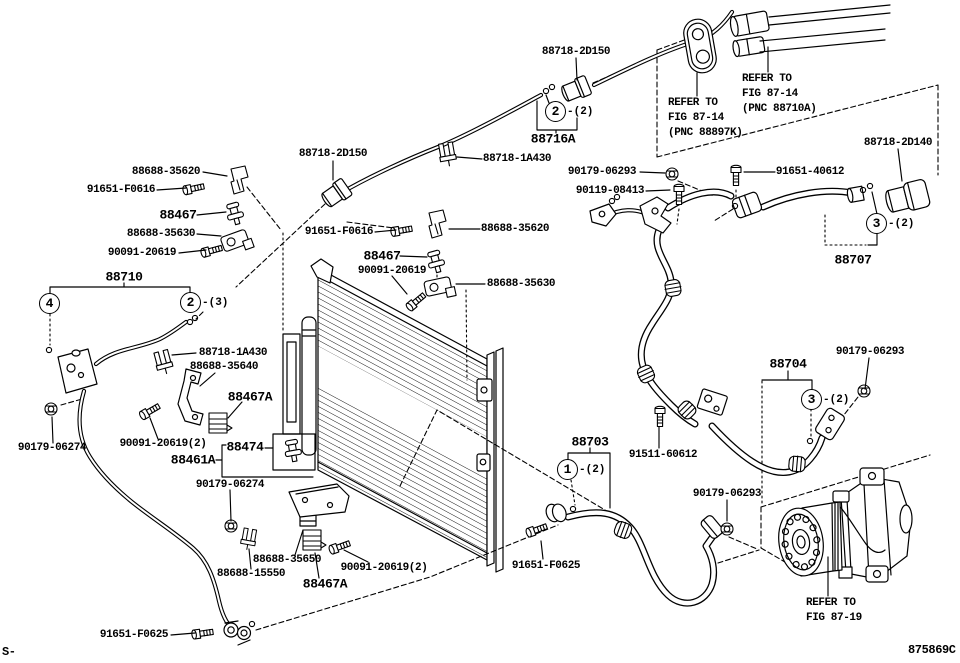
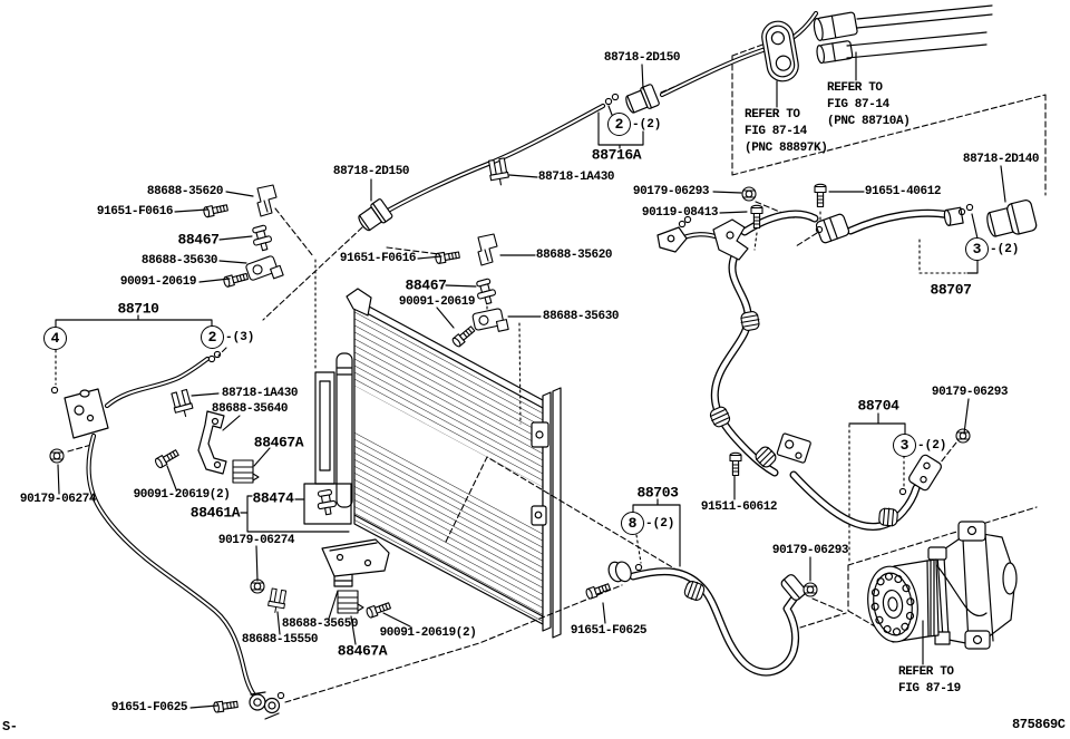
  S-
  875869C
  88718-2D150
  88718-1A430
  88716A
  88718-2D150
  90179-06293
  91651-40612
  90119-08413
  88718-2D140
  88688-35620
  91651-F0616
  88467
  88688-35630
  90091-20619
  91651-F0616
  88688-35620
  88467
  90091-20619
  88688-35630
  88710
  88718-1A430
  88688-35640
  88467A
  90091-20619(2)
  88474
  88461A
  90179-06274
  90179-06274
  88688-35650
  88688-15550
  88467A
  90091-20619(2)
  91651-F0625
  88703
  91511-60612
  90179-06293
  91651-F0625
  90179-06293
  88704
  88707
  2
  -(2)
  4
  2
  -(3)
- 1
+ 8
  -(2)
  3
  -(2)
  3
  -(2)
  REFER TO
  FIG 87-14
  (PNC 88897K)
  REFER TO
  FIG 87-14
  (PNC 88710A)
  REFER TO
  FIG 87-19
